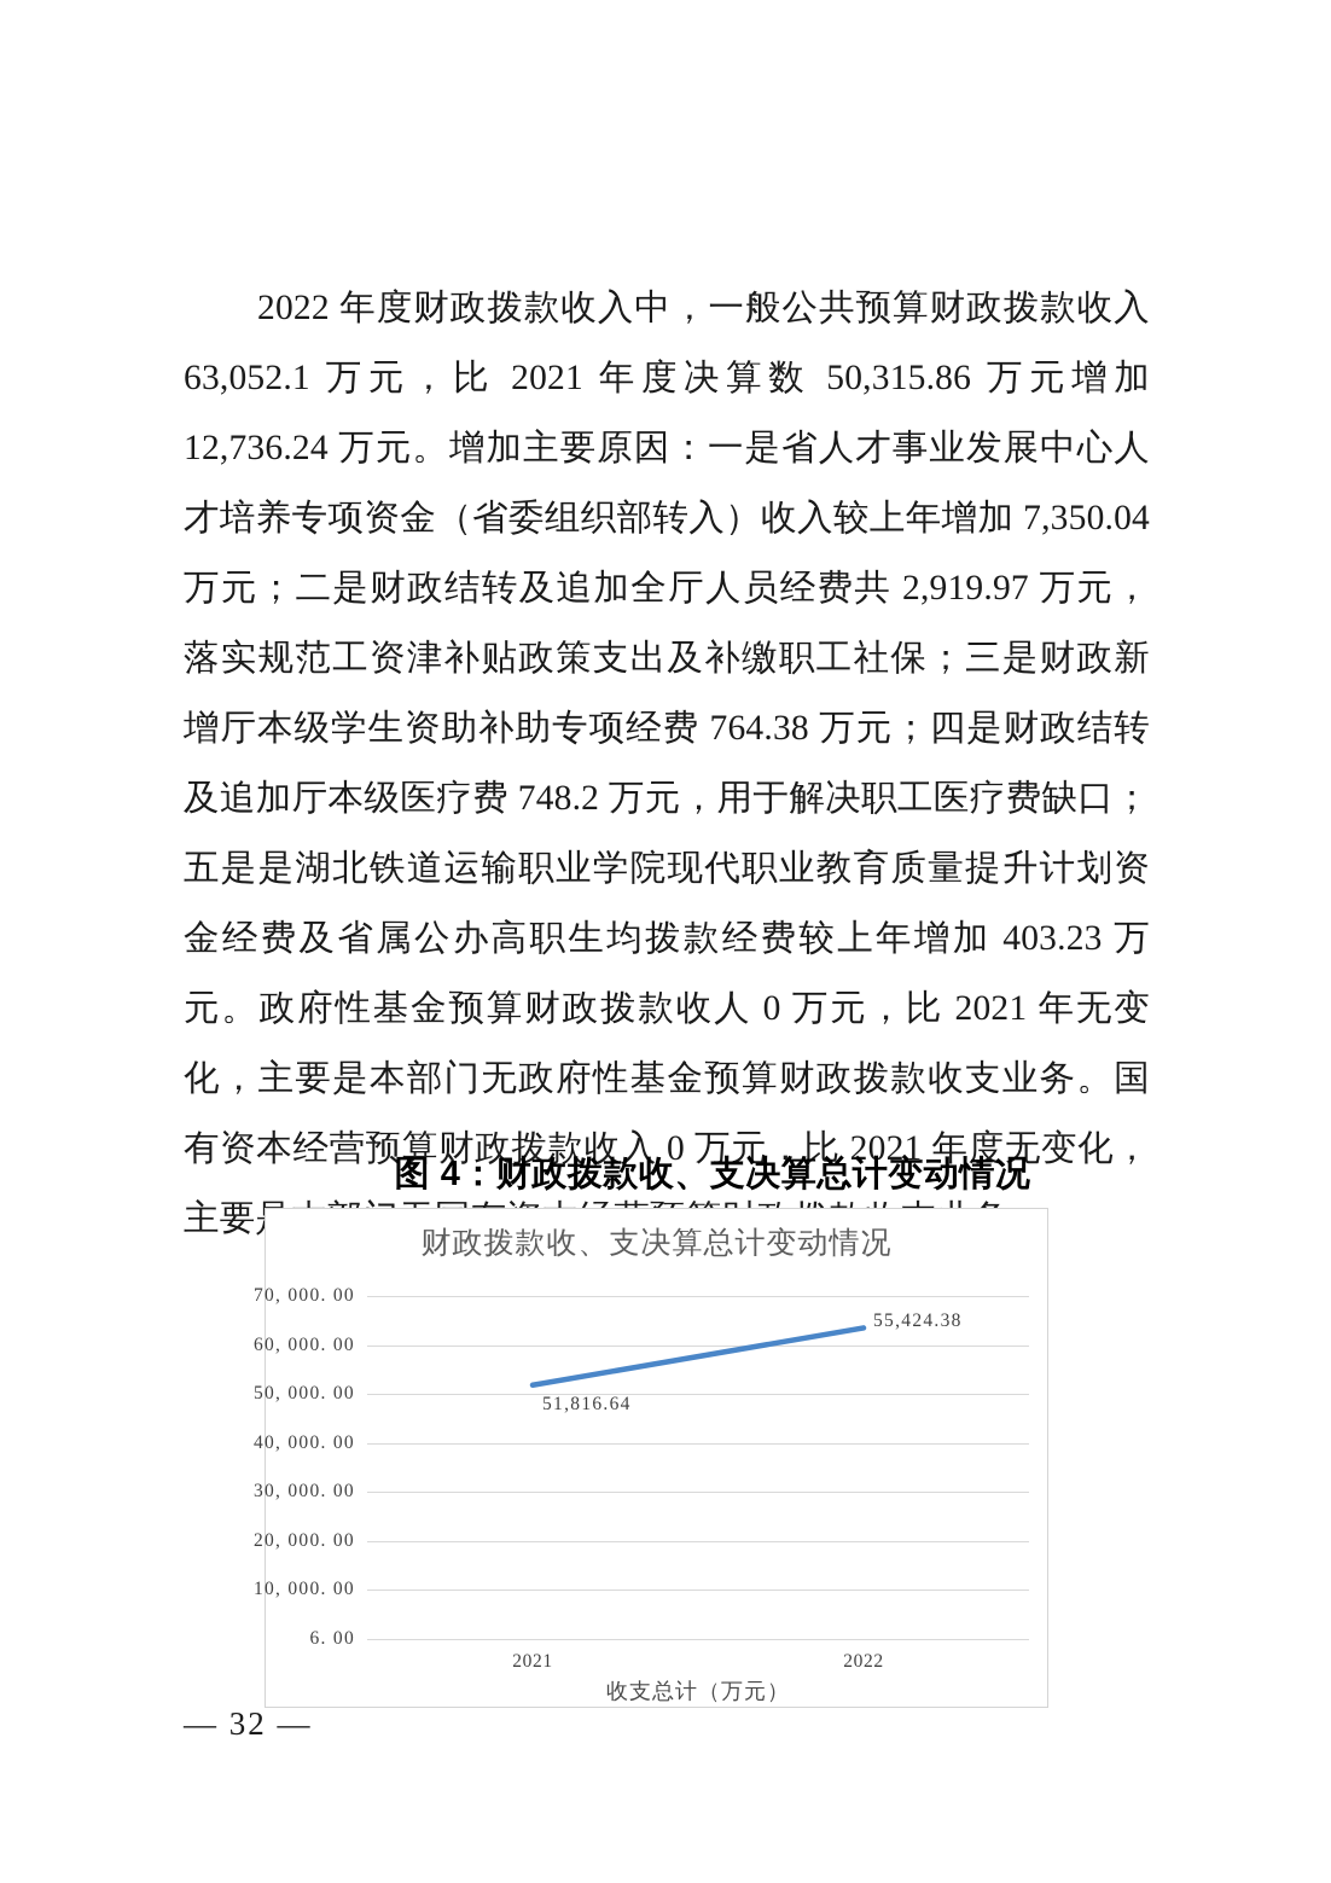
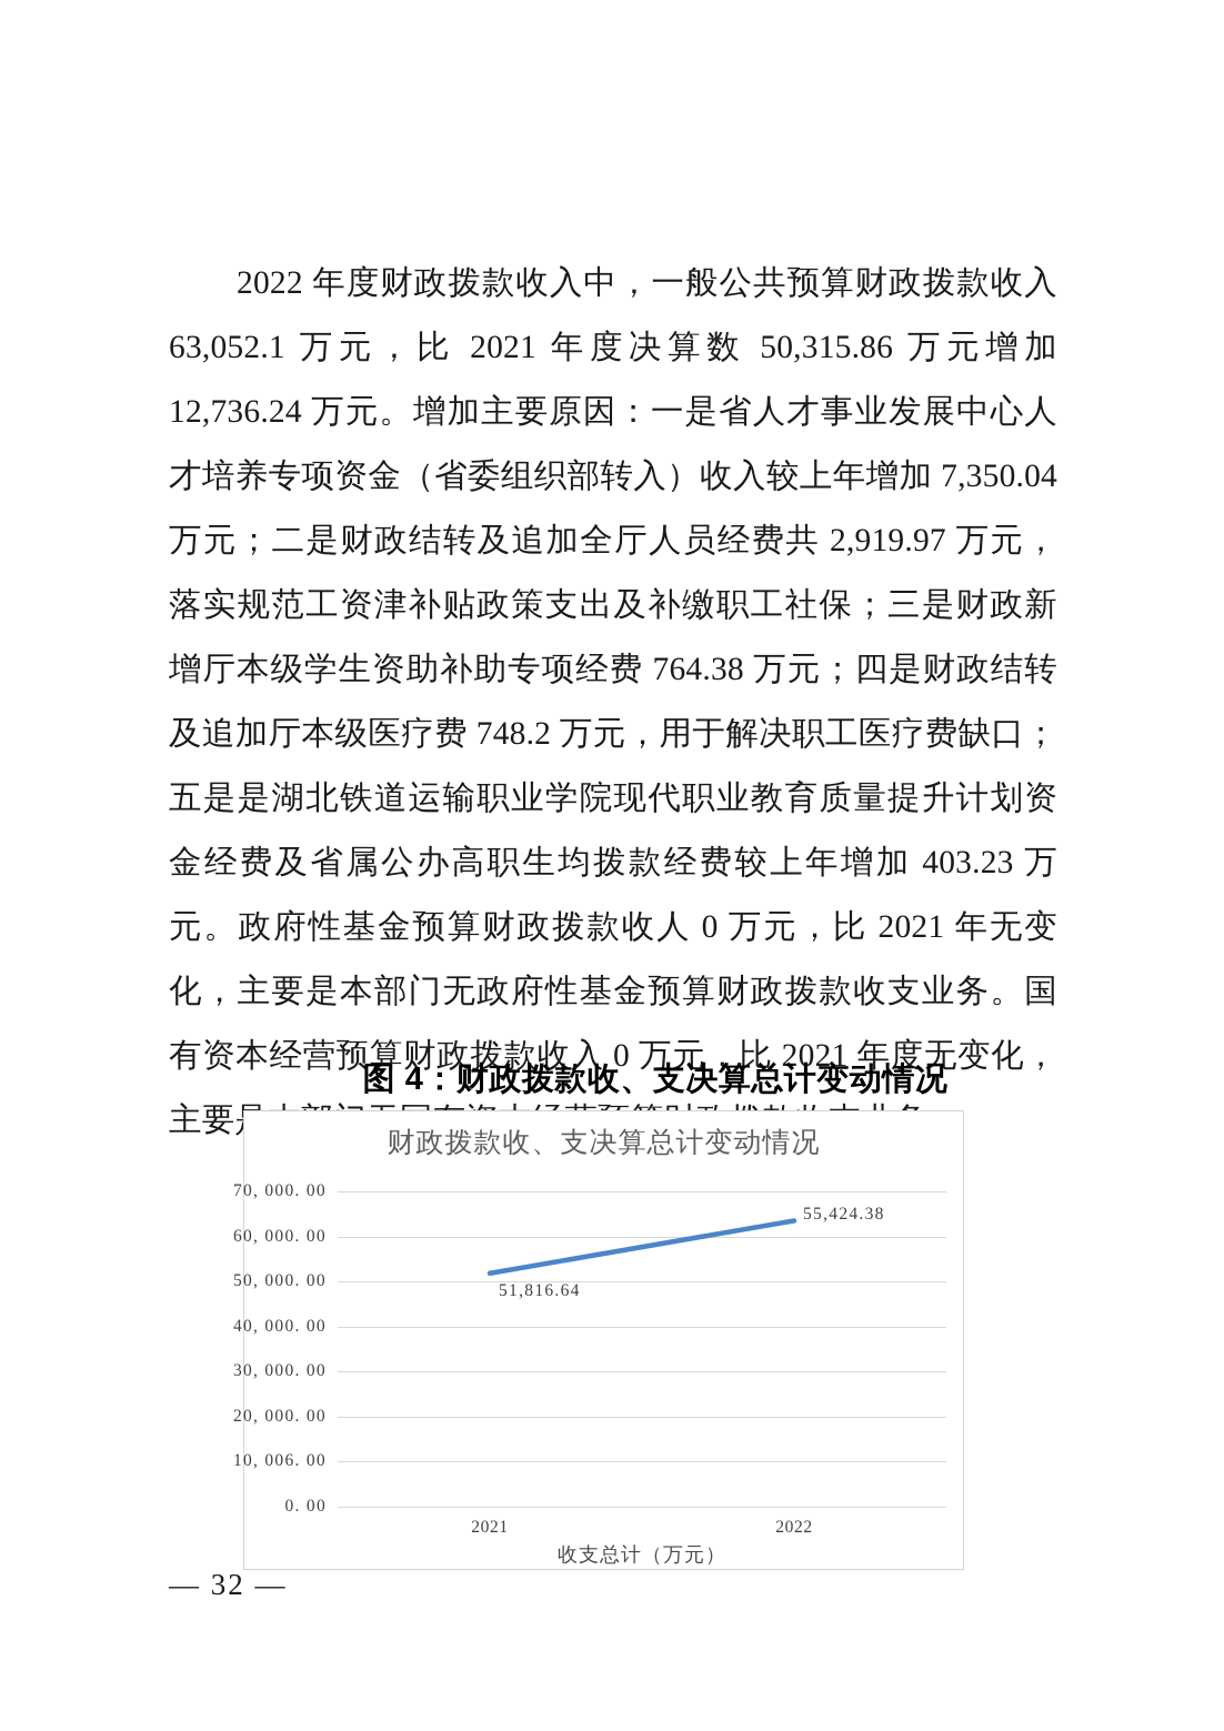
  2022 年度财政拨款收入中，一般公共预算财政拨款收入 63,052.1 万元，比 2021 年度决算数 50,315.86 万元增加 12,736.24 万元。增加主要原因：一是省人才事业发展中心人才培养专项资金（省委组织部转入）收入较上年增加 7,350.04 万元；二是财政结转及追加全厅人员经费共 2,919.97 万元，落实规范工资津补贴政策支出及补缴职工社保；三是财政新增厅本级学生资助补助专项经费 764.38 万元；四是财政结转及追加厅本级医疗费 748.2 万元，用于解决职工医疗费缺口；五是是湖北铁道运输职业学院现代职业教育质量提升计划资金经费及省属公办高职生均拨款经费较上年增加 403.23 万元。政府性基金预算财政拨款收人 0 万元，比 2021 年无变化，主要是本部门无政府性基金预算财政拨款收支业务。国有资本经营预算财政拨款收入 0 万元，比 2021 年度无变化，主要
  图 4：财政拨款收、支决算总计变动情况
  财政拨款收、支决算总计变动情况
  70, 000. 00
  60, 000. 00
  50, 000. 00
  40, 000. 00
  30, 000. 00
  20, 000. 00
- 10, 000. 00
+ 10, 006. 00
- 6. 00
+ 0. 00
  51,816.64
  55,424.38
  2021
  2022
  收支总计（万元）
  — 32 —
